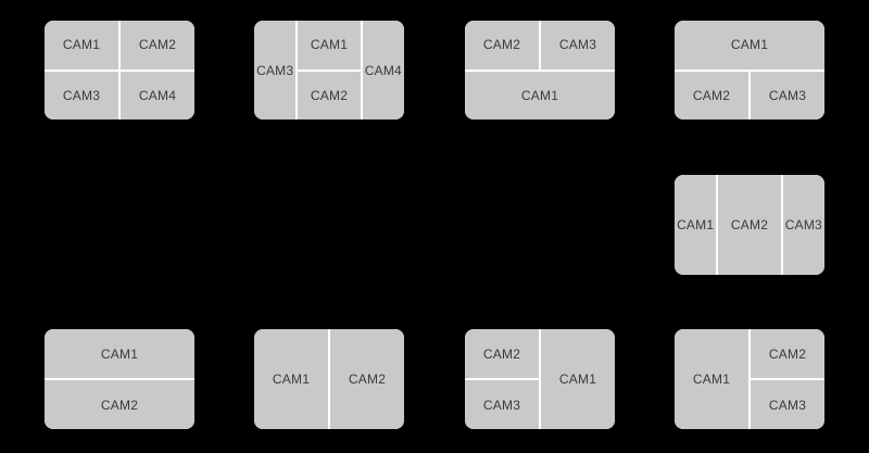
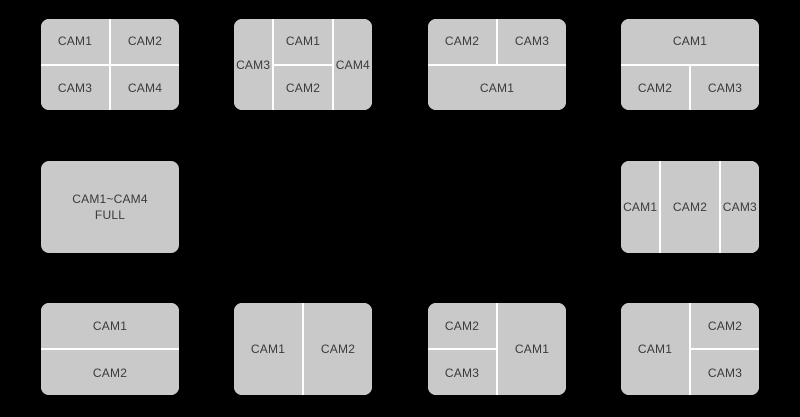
  CAM1
  CAM2
  CAM3
  CAM4
  CAM3
  CAM1
  CAM2
  CAM4
  CAM2
  CAM3
  CAM1
  CAM1
  CAM2
  CAM3
+ CAM1~CAM4
+ FULL
  CAM1
  CAM2
  CAM3
  CAM1
  CAM2
  CAM1
  CAM2
  CAM2
  CAM3
  CAM1
  CAM1
  CAM2
  CAM3
